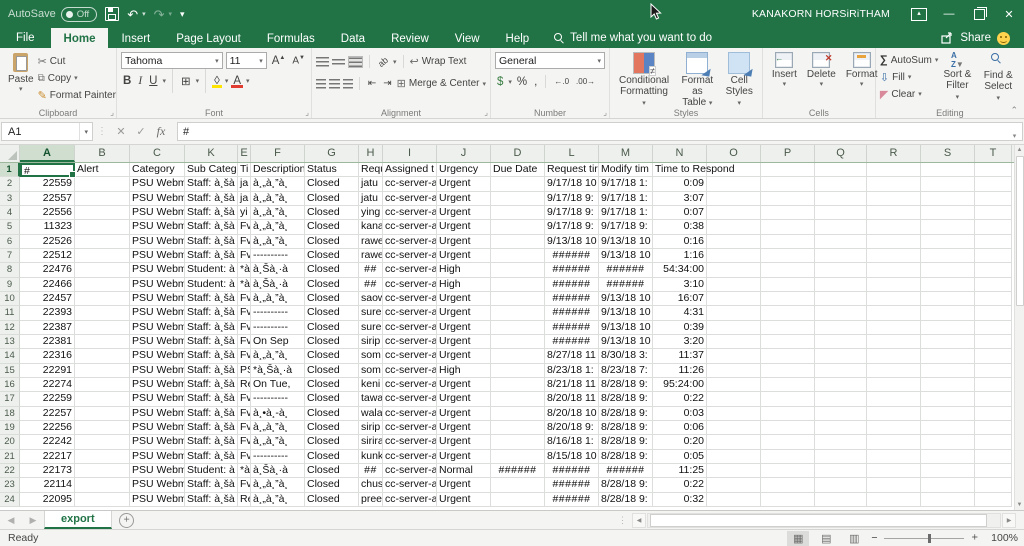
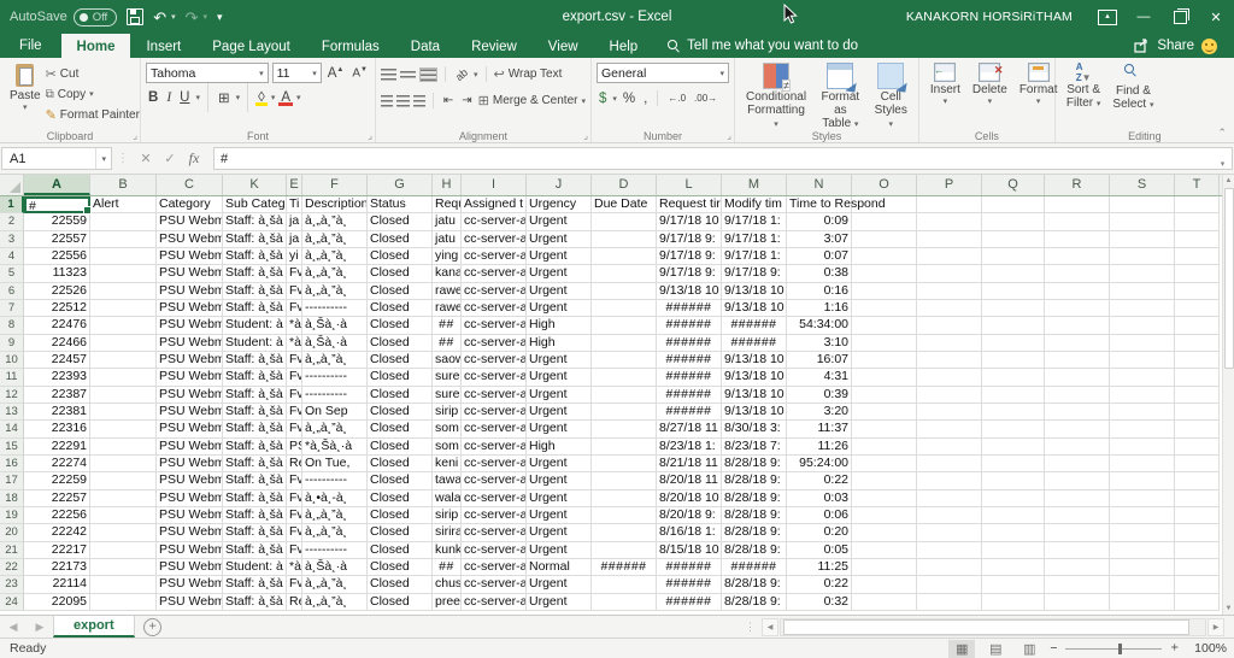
  AutoSave
  Off
  ↶
  ↷
  ▾
+ export.csv - Excel
  KANAKORN HORSiRiTHAM
  —
  ✕
  File
  Home
  Insert
  Page Layout
  Formulas
  Data
  Review
  View
  Help
  Tell me what you want to do
  Share
  Paste
  ✂
  Cut
  ⧉
  Copy
  ✎
  Format Painter
  Clipboard
  ⌟
  Tahoma
  11
  B
  I
  U
  ⊞
  ◊
  A
  Font
  ⌟
  ↩
  Wrap Text
  ⇤
  ⇥
  ⊞
  Merge & Center
  Alignment
  ⌟
  General
  $
  %
  ,
  ←.0
  .00→
  Number
  ⌟
  Conditional
  Formatting
  Format as
  Table
  Cell
  Styles
  Styles
  Insert
  Delete
  Format
  Cells
- ∑
- AutoSum
- ⇩
- Fill
- ◤
- Clear
  A
  Z▼
  Sort &
  Filter
  Find &
  Select
  Editing
  ⌃
  A1
  ⋮
  ✕
  ✓
  fx
  #
  A
  B
  C
  K
  E
  F
  G
  H
  I
  J
  D
  L
  M
  N
  O
  P
  Q
  R
  S
  T
  1
  #
  Alert
  Category
  Sub Categ
  Ti
  Description
  Status
  Req
  Assigned t
  Urgency
  Due Date
  Request tir
  Modify tim
  Time to Respond
  2
  22559
  PSU Webm
  Staff: à¸šà
  ja
  à¸„à¸”à¸
  Closed
  jatu
  cc-server-a
  Urgent
  9/17/18 10
  9/17/18 1:
  0:09
  3
  22557
  PSU Webm
  Staff: à¸šà
  ja
  à¸„à¸”à¸
  Closed
  jatu
  cc-server-a
  Urgent
  9/17/18 9:
  9/17/18 1:
  3:07
  4
  22556
  PSU Webm
  Staff: à¸šà
  yi
  à¸„à¸”à¸
  Closed
  ying
  cc-server-a
  Urgent
  9/17/18 9:
  9/17/18 1:
  0:07
  5
  11323
  PSU Webm
  Staff: à¸šà
  Fv
  à¸„à¸”à¸
  Closed
  kana
  cc-server-a
  Urgent
  9/17/18 9:
  9/17/18 9:
  0:38
  6
  22526
  PSU Webm
  Staff: à¸šà
  Fv
  à¸„à¸”à¸
  Closed
  rawe
  cc-server-a
  Urgent
  9/13/18 10
  9/13/18 10
  0:16
  7
  22512
  PSU Webm
  Staff: à¸šà
  Fv
  ----------
  Closed
  rawe
  cc-server-a
  Urgent
  ######
  9/13/18 10
  1:16
  8
  22476
  PSU Webm
  Student: à
  *à
  à¸Šà¸·à
  Closed
  ##
  cc-server-a
  High
  ######
  ######
  54:34:00
  9
  22466
  PSU Webm
  Student: à
  *à
  à¸Šà¸·à
  Closed
  ##
  cc-server-a
  High
  ######
  ######
  3:10
  10
  22457
  PSU Webm
  Staff: à¸šà
  Fv
  à¸„à¸”à¸
  Closed
  saow
  cc-server-a
  Urgent
  ######
  9/13/18 10
  16:07
  11
  22393
  PSU Webm
  Staff: à¸šà
  Fv
  ----------
  Closed
  sure
  cc-server-a
  Urgent
  ######
  9/13/18 10
  4:31
  12
  22387
  PSU Webm
  Staff: à¸šà
  Fv
  ----------
  Closed
  sure
  cc-server-a
  Urgent
  ######
  9/13/18 10
  0:39
  13
  22381
  PSU Webm
  Staff: à¸šà
  Fv
  On Sep
  Closed
  sirip
  cc-server-a
  Urgent
  ######
  9/13/18 10
  3:20
  14
  22316
  PSU Webm
  Staff: à¸šà
  Fv
  à¸„à¸”à¸
  Closed
  som
  cc-server-a
  Urgent
  8/27/18 11
  8/30/18 3:
  11:37
  15
  22291
  PSU Webm
  Staff: à¸šà
  PS
  *à¸Šà¸·à
  Closed
  som
  cc-server-a
  High
  8/23/18 1:
  8/23/18 7:
  11:26
  16
  22274
  PSU Webm
  Staff: à¸šà
  Re
  On Tue,
  Closed
  keni
  cc-server-a
  Urgent
  8/21/18 11
  8/28/18 9:
  95:24:00
  17
  22259
  PSU Webm
  Staff: à¸šà
  Fv
  ----------
  Closed
  tawa
  cc-server-a
  Urgent
  8/20/18 11
  8/28/18 9:
  0:22
  18
  22257
  PSU Webm
  Staff: à¸šà
  Fv
  à¸•à¸-à¸
  Closed
  wala
  cc-server-a
  Urgent
  8/20/18 10
  8/28/18 9:
  0:03
  19
  22256
  PSU Webm
  Staff: à¸šà
  Fv
  à¸„à¸”à¸
  Closed
  sirip
  cc-server-a
  Urgent
  8/20/18 9:
  8/28/18 9:
  0:06
  20
  22242
  PSU Webm
  Staff: à¸šà
  Fv
  à¸„à¸”à¸
  Closed
  sirira
  cc-server-a
  Urgent
  8/16/18 1:
  8/28/18 9:
  0:20
  21
  22217
  PSU Webm
  Staff: à¸šà
  Fv
  ----------
  Closed
  kunk
  cc-server-a
  Urgent
  8/15/18 10
  8/28/18 9:
  0:05
  22
  22173
  PSU Webm
  Student: à
  *à
  à¸Šà¸·à
  Closed
  ##
  cc-server-a
  Normal
  ######
  ######
  ######
  11:25
  23
  22114
  PSU Webm
  Staff: à¸šà
  Fv
  à¸„à¸”à¸
  Closed
  chus
  cc-server-a
  Urgent
  ######
  8/28/18 9:
  0:22
  24
  22095
  PSU Webm
  Staff: à¸šà
  Re
  à¸„à¸”à¸
  Closed
  pree
  cc-server-a
  Urgent
  ######
  8/28/18 9:
  0:32
  ◀
  ▶
  export
  ＋
  ⋮
  Ready
  ▦
  ▤
  ▥
  −
  ＋
  100%
